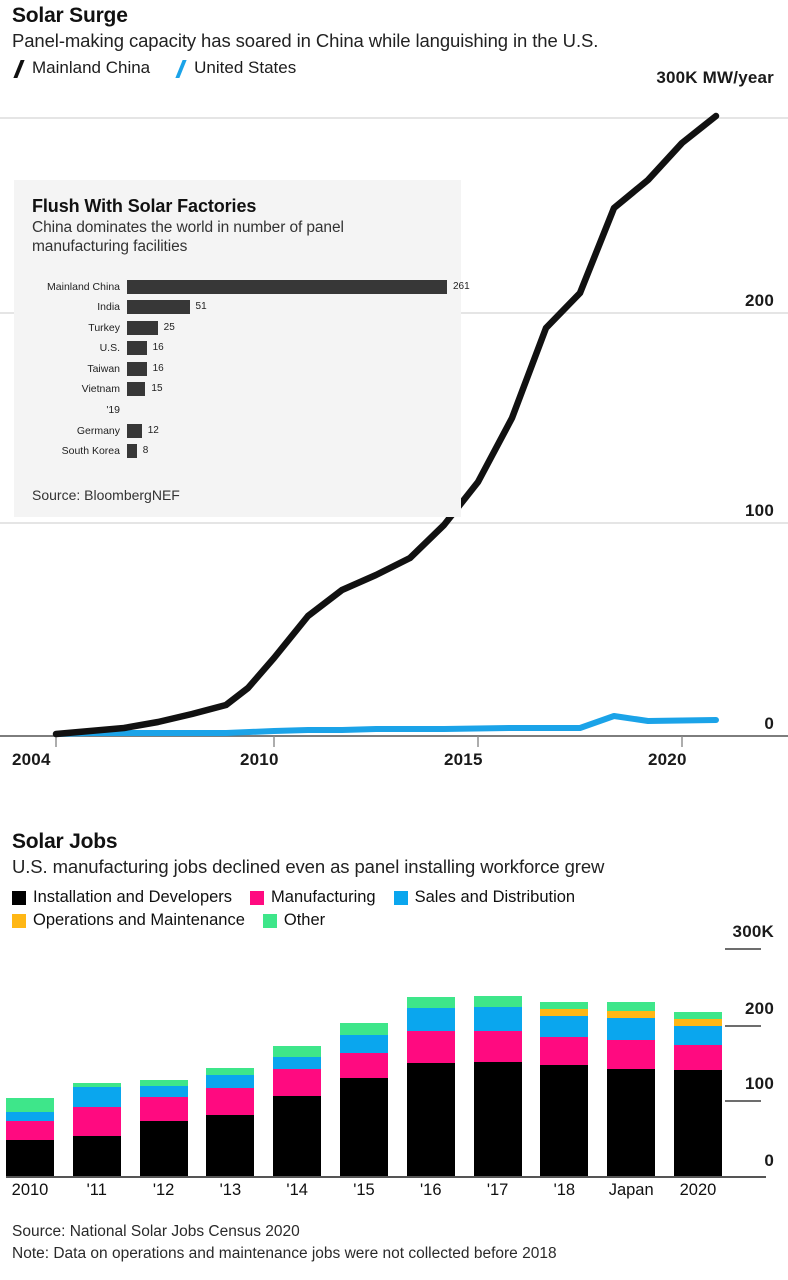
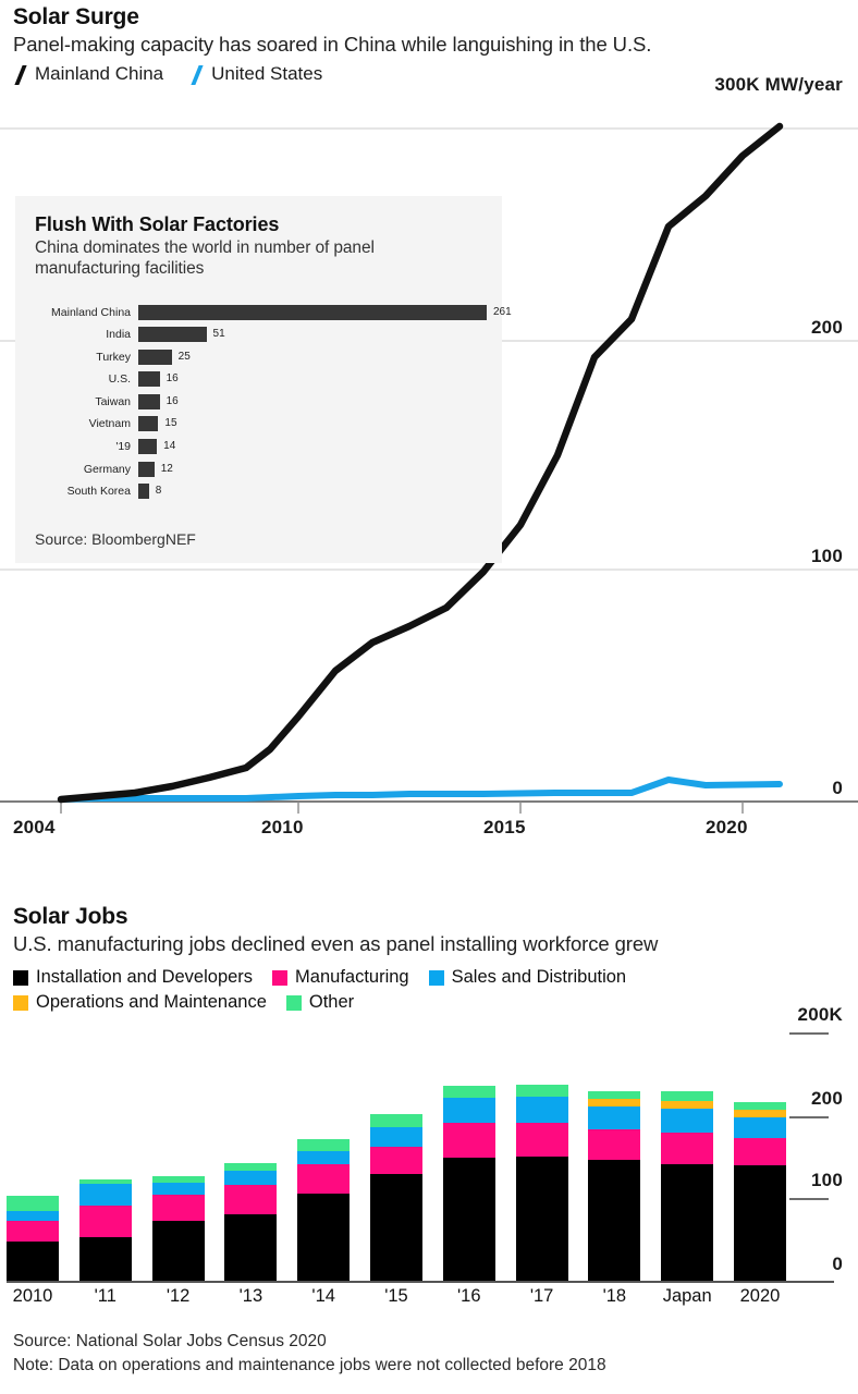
  Solar Surge
  Panel-making capacity has soared in China while languishing in the U.S.
  Mainland China
  United States
  300K MW/year
  200
  100
  0
  2004
  2010
  2015
  2020
  Flush With Solar Factories
  China dominates the world in number of panel manufacturing facilities
  Mainland China
  261
  India
  51
  Turkey
  25
  U.S.
  16
  Taiwan
  16
  Vietnam
  15
  '19
+ 14
  Germany
  12
  South Korea
  8
  Source: BloombergNEF
  Solar Jobs
  U.S. manufacturing jobs declined even as panel installing workforce grew
  Installation and Developers
  Manufacturing
  Sales and Distribution
  Operations and Maintenance
  Other
- 300K
+ 200K
  200
  100
  0
  2010
  '11
  '12
  '13
  '14
  '15
  '16
  '17
  '18
  Japan
  2020
  Source: National Solar Jobs Census 2020
  Note: Data on operations and maintenance jobs were not collected before 2018
